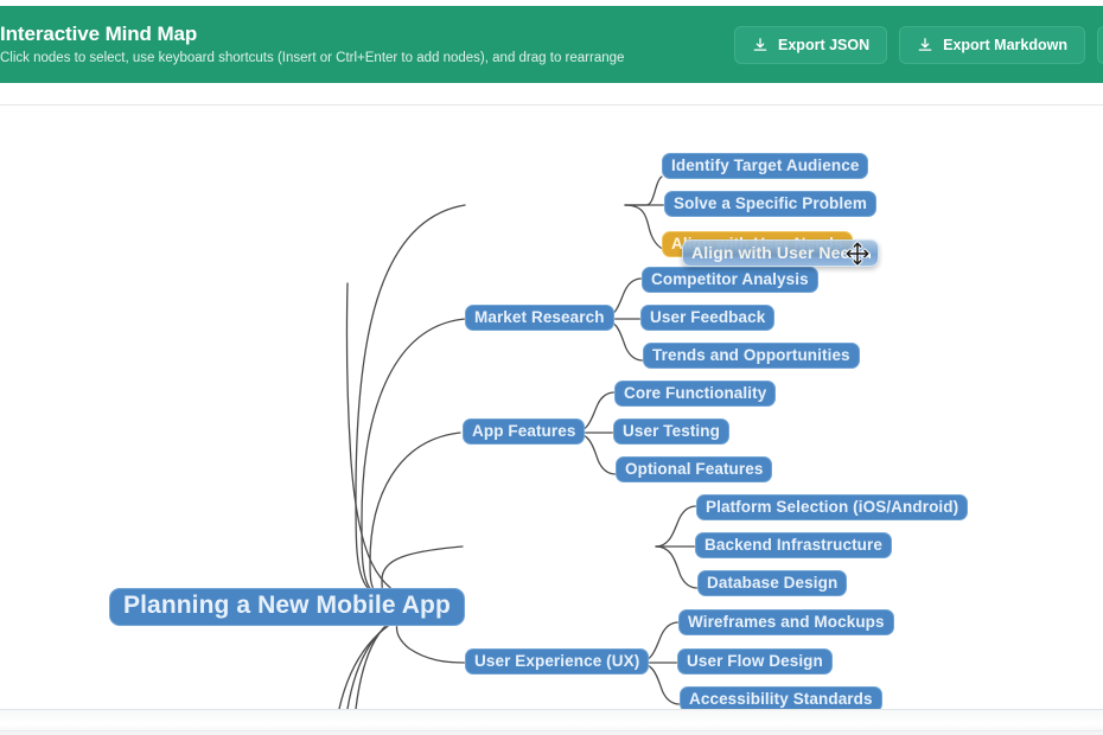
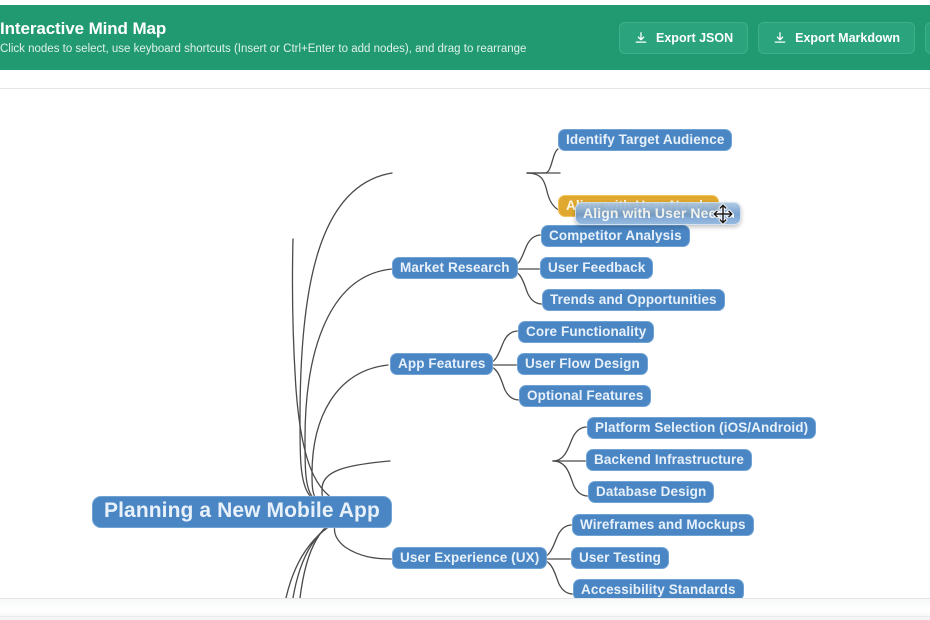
  Interactive Mind Map
  Click nodes to select, use keyboard shortcuts (Insert or Ctrl+Enter to add nodes), and drag to rearrange
  Export JSON
  Export Markdown
  Planning a New Mobile App
  Identify Target Audience
- Solve a Specific Problem
  Align with User Nee
  Market Research
  Competitor Analysis
  User Feedback
  Trends and Opportunities
  App Features
  Core Functionality
- User Testing
+ User Flow Design
  Optional Features
  Platform Selection (iOS/Android)
  Backend Infrastructure
  Database Design
  User Experience (UX)
  Wireframes and Mockups
- User Flow Design
+ User Testing
  Accessibility Standards
